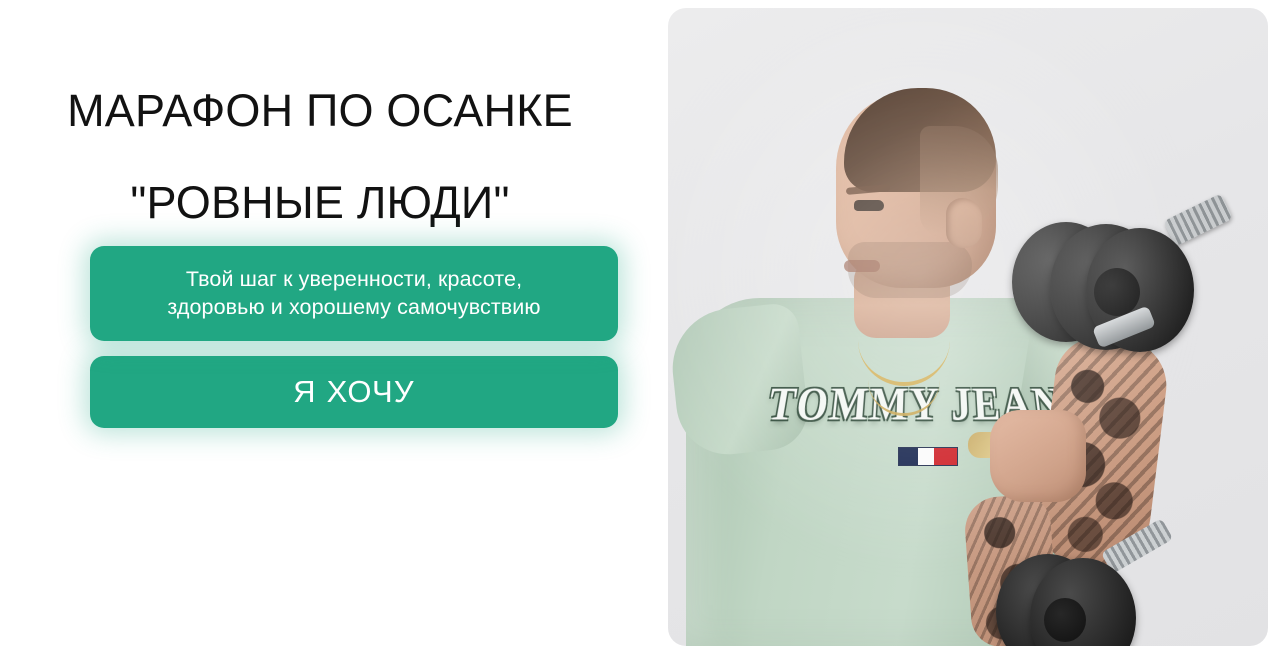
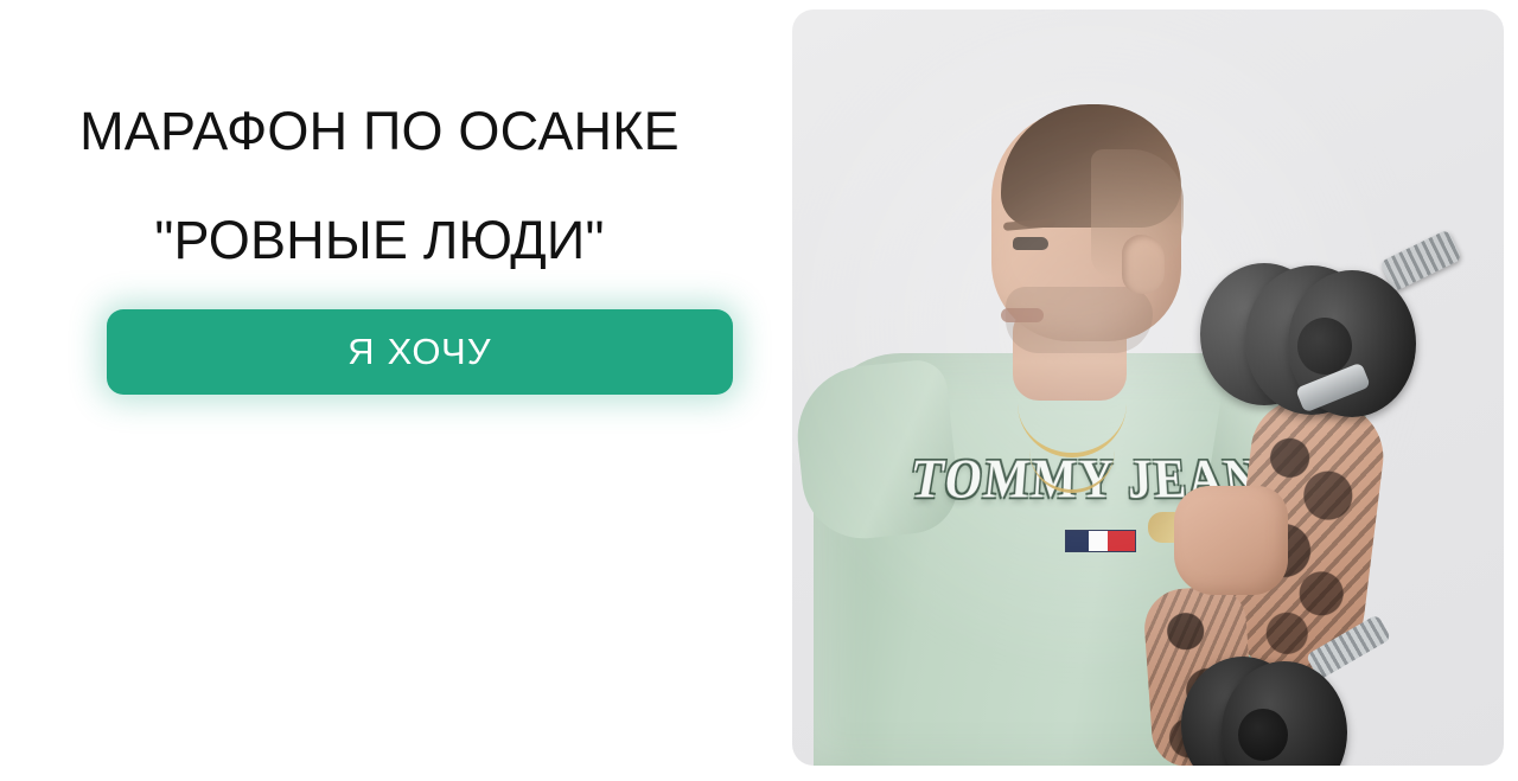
  МАРАФОН ПО ОСАНКЕ
  "РОВНЫЕ ЛЮДИ"
- Твой шаг к уверенности, красоте,
- здоровью и хорошему самочувствию
  Я ХОЧУ
